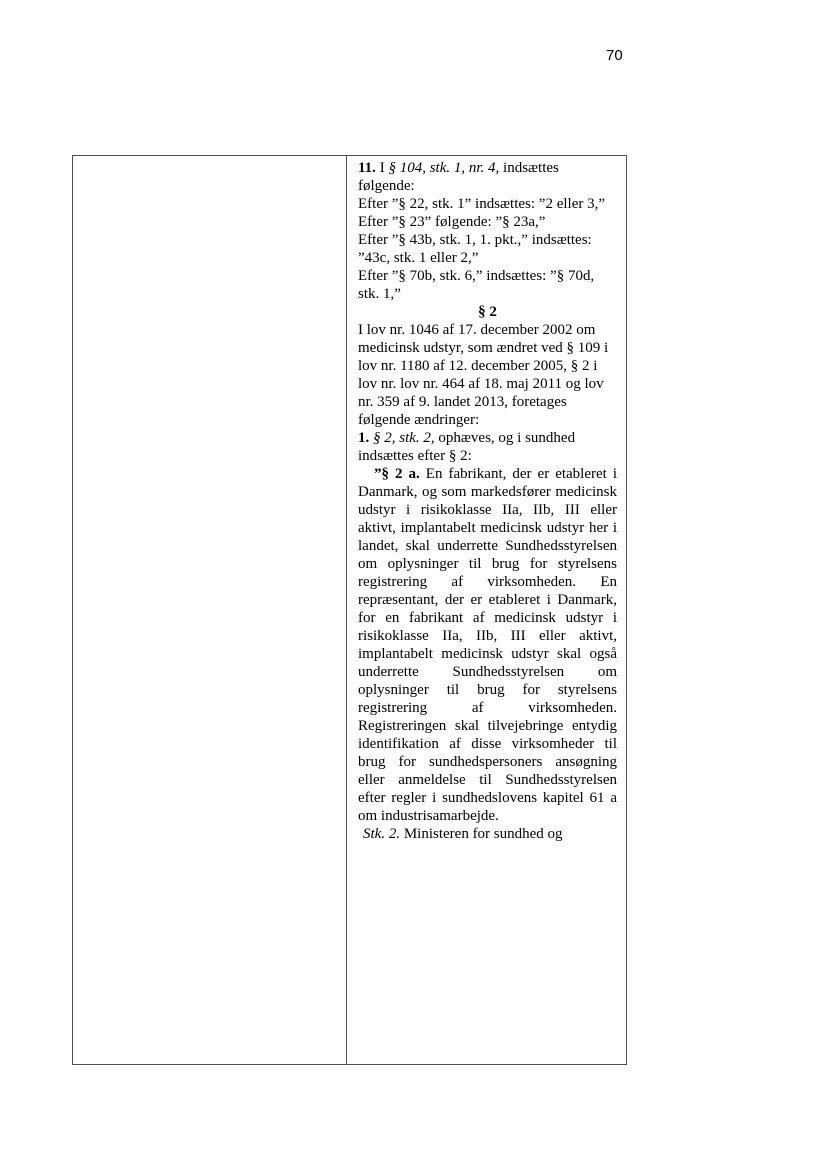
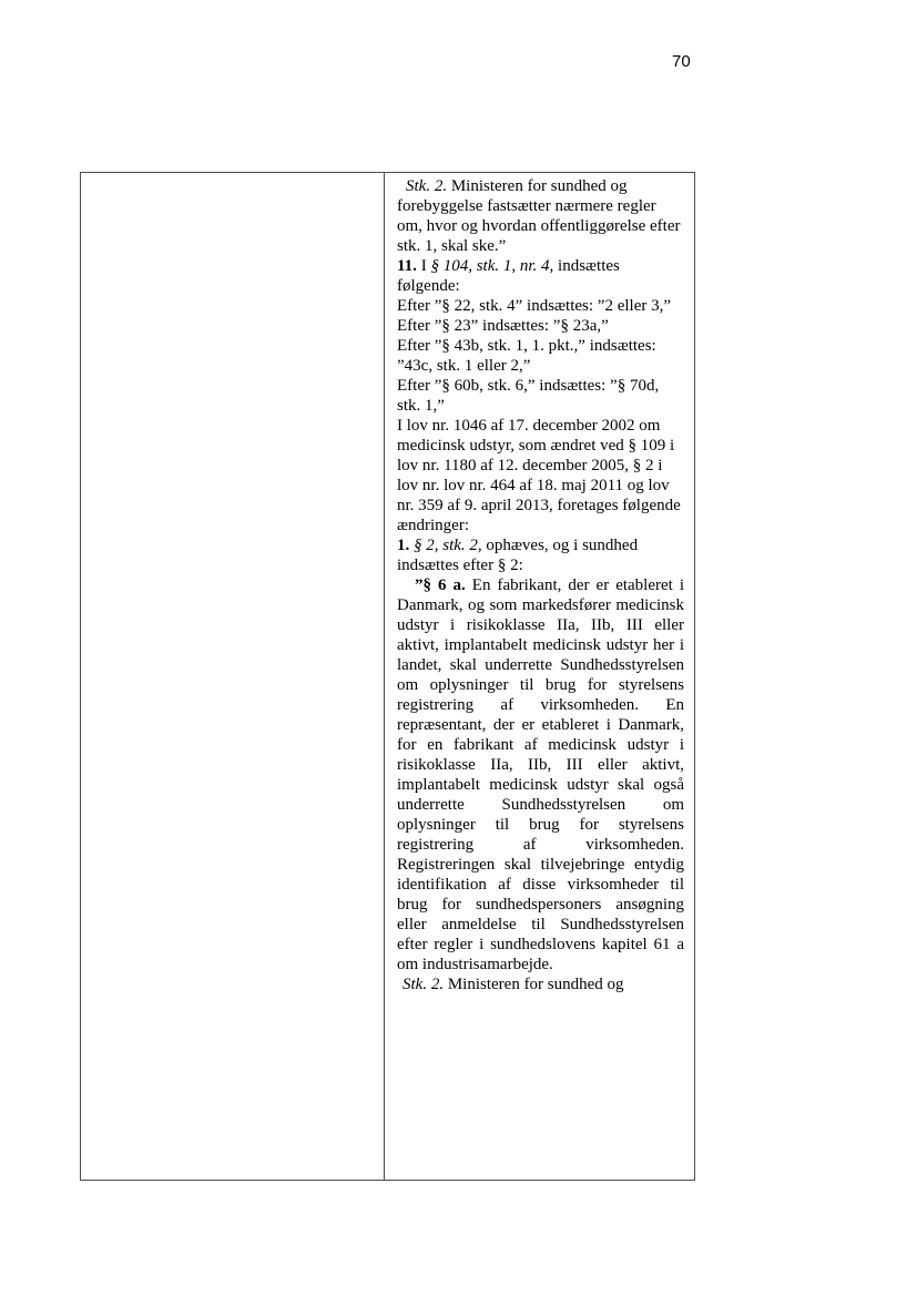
  70
+ Stk. 2. Ministeren for sundhed og forebyggelse fastsætter nærmere regler om, hvor og hvordan offentliggørelse efter stk. 1, skal ske.”
  11. I § 104, stk. 1, nr. 4, indsættes følgende:
- Efter ”§ 22, stk. 1” indsættes: ”2 eller 3,”
+ Efter ”§ 22, stk. 4” indsættes: ”2 eller 3,”
- Efter ”§ 23” følgende: ”§ 23a,”
+ Efter ”§ 23” indsættes: ”§ 23a,”
  Efter ”§ 43b, stk. 1, 1. pkt.,” indsættes: ”43c, stk. 1 eller 2,”
- Efter ”§ 70b, stk. 6,” indsættes: ”§ 70d, stk. 1,”
+ Efter ”§ 60b, stk. 6,” indsættes: ”§ 70d, stk. 1,”
- § 2
- I lov nr. 1046 af 17. december 2002 om medicinsk udstyr, som ændret ved § 109 i lov nr. 1180 af 12. december 2005, § 2 i lov nr. lov nr. 464 af 18. maj 2011 og lov nr. 359 af 9. landet 2013, foretages følgende ændringer:
+ I lov nr. 1046 af 17. december 2002 om medicinsk udstyr, som ændret ved § 109 i lov nr. 1180 af 12. december 2005, § 2 i lov nr. lov nr. 464 af 18. maj 2011 og lov nr. 359 af 9. april 2013, foretages følgende ændringer:
  1. § 2, stk. 2, ophæves, og i sundhed indsættes efter § 2:
- ”§ 2 a. En fabrikant, der er etableret i Danmark, og som markedsfører medicinsk udstyr i risikoklasse IIa, IIb, III eller aktivt, implantabelt medicinsk udstyr her i landet, skal underrette Sundhedsstyrelsen om oplysninger til brug for styrelsens registrering af virksomheden. En repræsentant, der er etableret i Danmark, for en fabrikant af medicinsk udstyr i risikoklasse IIa, IIb, III eller aktivt, implantabelt medicinsk udstyr skal også underrette Sundhedsstyrelsen om oplysninger til brug for styrelsens registrering af virksomheden. Registreringen skal tilvejebringe entydig identifikation af disse virksomheder til brug for sundhedspersoners ansøgning eller anmeldelse til Sundhedsstyrelsen efter regler i sundhedslovens kapitel 61 a om industrisamarbejde.
+ ”§ 6 a. En fabrikant, der er etableret i Danmark, og som markedsfører medicinsk udstyr i risikoklasse IIa, IIb, III eller aktivt, implantabelt medicinsk udstyr her i landet, skal underrette Sundhedsstyrelsen om oplysninger til brug for styrelsens registrering af virksomheden. En repræsentant, der er etableret i Danmark, for en fabrikant af medicinsk udstyr i risikoklasse IIa, IIb, III eller aktivt, implantabelt medicinsk udstyr skal også underrette Sundhedsstyrelsen om oplysninger til brug for styrelsens registrering af virksomheden. Registreringen skal tilvejebringe entydig identifikation af disse virksomheder til brug for sundhedspersoners ansøgning eller anmeldelse til Sundhedsstyrelsen efter regler i sundhedslovens kapitel 61 a om industrisamarbejde.
  Stk. 2. Ministeren for sundhed og
